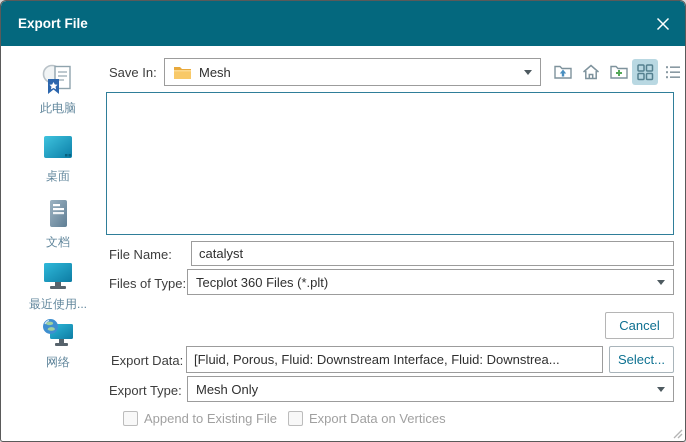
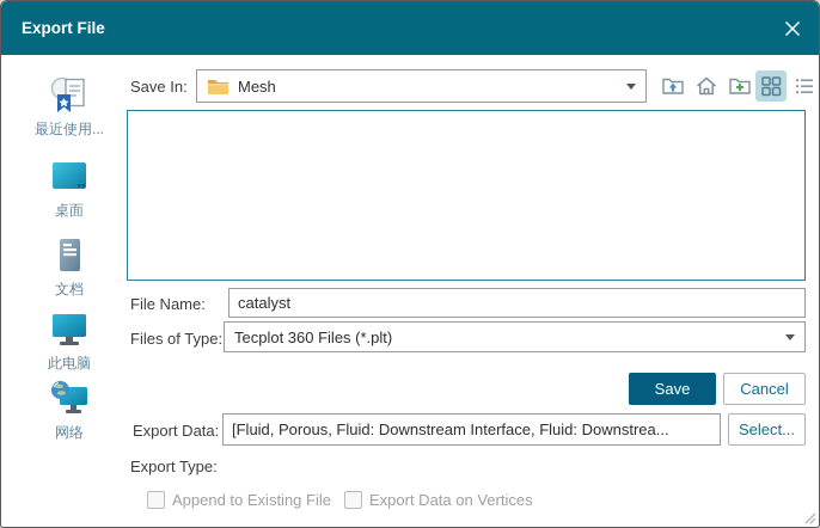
  Export File
- 此电脑
+ 最近使用...
  桌面
  文档
- 最近使用...
+ 此电脑
  网络
  Save In:
  Mesh
  File Name:
  catalyst
  Files of Type:
  Tecplot 360 Files (*.plt)
+ Save
  Cancel
  Export Data:
  [Fluid, Porous, Fluid: Downstream Interface, Fluid: Downstrea...
  Select...
  Export Type:
- Mesh Only
  Append to Existing File
  Export Data on Vertices
